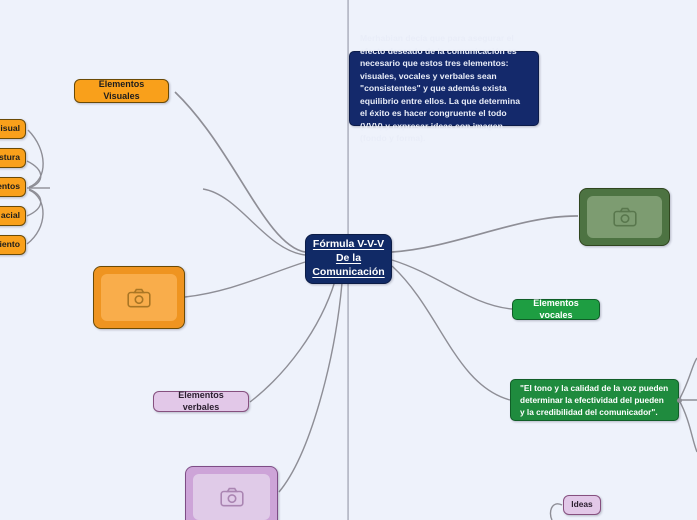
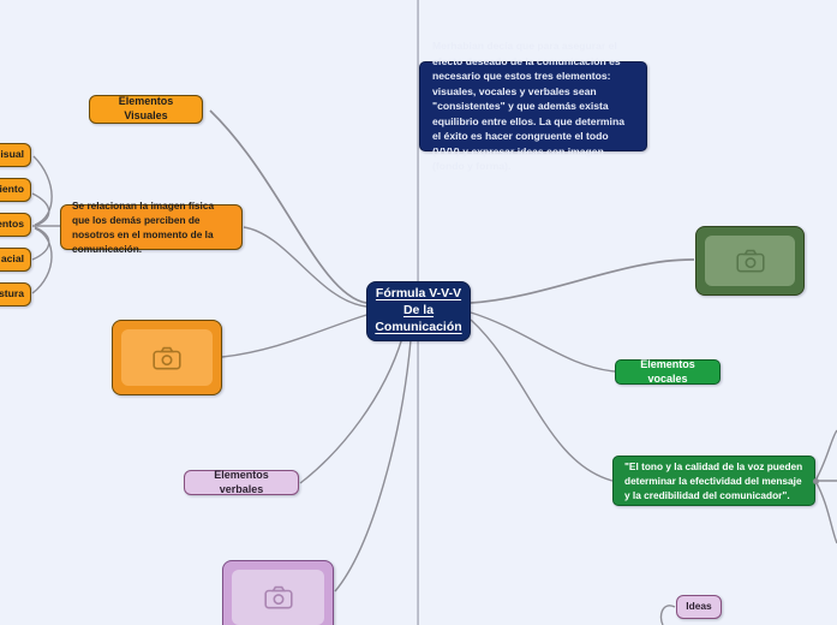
  Fórmula V-V-V
  De la
  Comunicación
  efecto deseado de la comunicación es necesario que estos tres elementos: visuales, vocales y verbales sean "consistentes" y que además exista equilibrio entre ellos. La que determina el éxito es hacer congruente el todo (VVV) y expresar ideas con imagen
  Elementos Visuales
+ Se relacionan la imagen física que los demás perciben de nosotros en el momento de la comunicación.
  isual
- stura
+ iento
  ntos
  acial
- iento
+ stura
  Elementos vocales
- "El tono y la calidad de la voz pueden determinar la efectividad del pueden y la credibilidad del comunicador".
+ "El tono y la calidad de la voz pueden determinar la efectividad del mensaje y la credibilidad del comunicador".
  Elementos verbales
  Ideas
